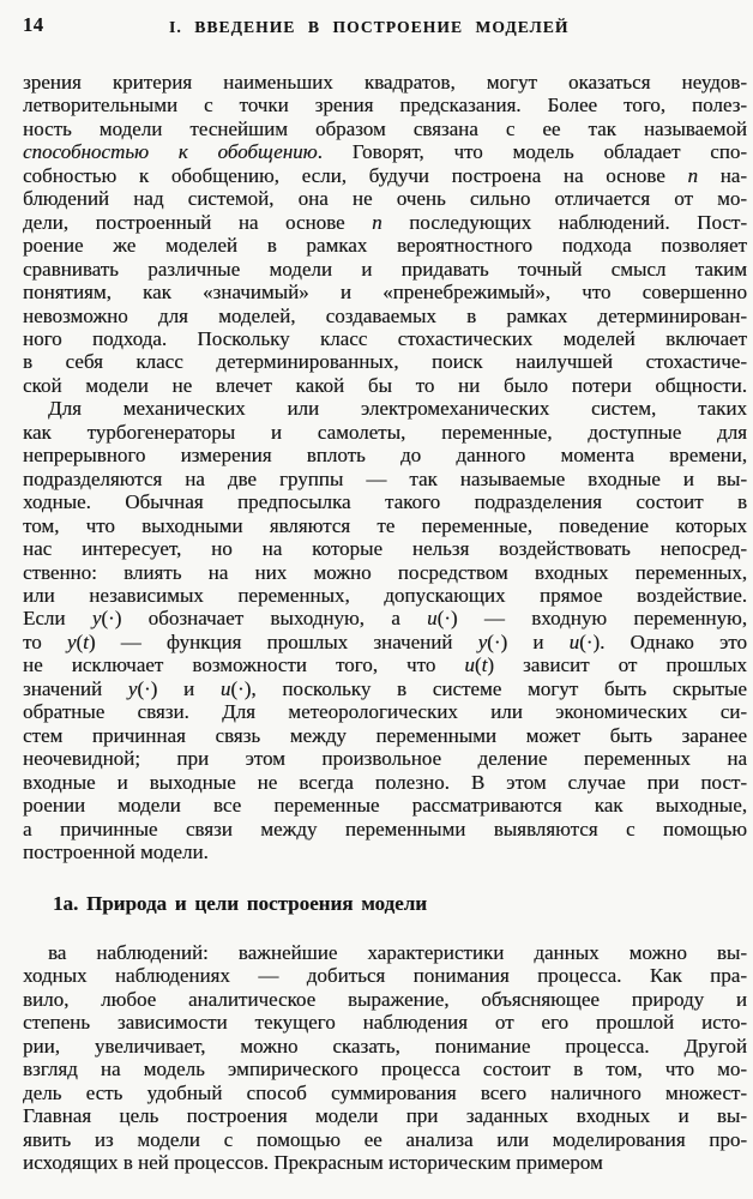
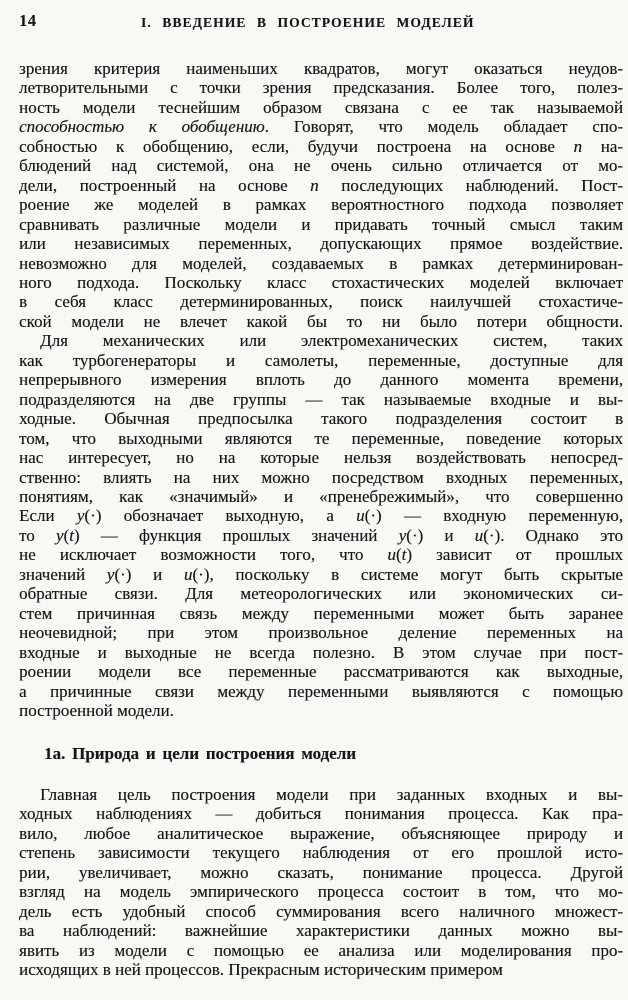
  14
  I. ВВЕДЕНИЕ В ПОСТРОЕНИЕ МОДЕЛЕЙ
  зрения критерия наименьших квадратов, могут оказаться неудов-
  летворительными с точки зрения предсказания. Более того, полез-
  ность модели теснейшим образом связана с ее так называемой
  способностью к обобщению. Говорят, что модель обладает спо-
  собностью к обобщению, если, будучи построена на основе n на-
  блюдений над системой, она не очень сильно отличается от мо-
  дели, построенный на основе n последующих наблюдений. Пост-
  роение же моделей в рамках вероятностного подхода позволяет
  сравнивать различные модели и придавать точный смысл таким
- понятиям, как «значимый» и «пренебрежимый», что совершенно
+ или независимых переменных, допускающих прямое воздействие.
  невозможно для моделей, создаваемых в рамках детерминирован-
  ного подхода. Поскольку класс стохастических моделей включает
  в себя класс детерминированных, поиск наилучшей стохастиче-
  ской модели не влечет какой бы то ни было потери общности.
  Для механических или электромеханических систем, таких
  как турбогенераторы и самолеты, переменные, доступные для
  непрерывного измерения вплоть до данного момента времени,
  подразделяются на две группы — так называемые входные и вы-
  ходные. Обычная предпосылка такого подразделения состоит в
  том, что выходными являются те переменные, поведение которых
  нас интересует, но на которые нельзя воздействовать непосред-
  ственно: влиять на них можно посредством входных переменных,
- или независимых переменных, допускающих прямое воздействие.
+ понятиям, как «значимый» и «пренебрежимый», что совершенно
  Если y(·) обозначает выходную, а u(·) — входную переменную,
  то y(t) — функция прошлых значений y(·) и u(·). Однако это
  не исключает возможности того, что u(t) зависит от прошлых
  значений y(·) и u(·), поскольку в системе могут быть скрытые
  обратные связи. Для метеорологических или экономических си-
  стем причинная связь между переменными может быть заранее
  неочевидной; при этом произвольное деление переменных на
  входные и выходные не всегда полезно. В этом случае при пост-
  роении модели все переменные рассматриваются как выходные,
  а причинные связи между переменными выявляются с помощью
  построенной модели.
  1a. Природа и цели построения модели
- ва наблюдений: важнейшие характеристики данных можно вы-
+ Главная цель построения модели при заданных входных и вы-
  ходных наблюдениях — добиться понимания процесса. Как пра-
  вило, любое аналитическое выражение, объясняющее природу и
  степень зависимости текущего наблюдения от его прошлой исто-
  рии, увеличивает, можно сказать, понимание процесса. Другой
  взгляд на модель эмпирического процесса состоит в том, что мо-
  дель есть удобный способ суммирования всего наличного множест-
- Главная цель построения модели при заданных входных и вы-
+ ва наблюдений: важнейшие характеристики данных можно вы-
  явить из модели с помощью ее анализа или моделирования про-
  исходящих в ней процессов. Прекрасным историческим примером
